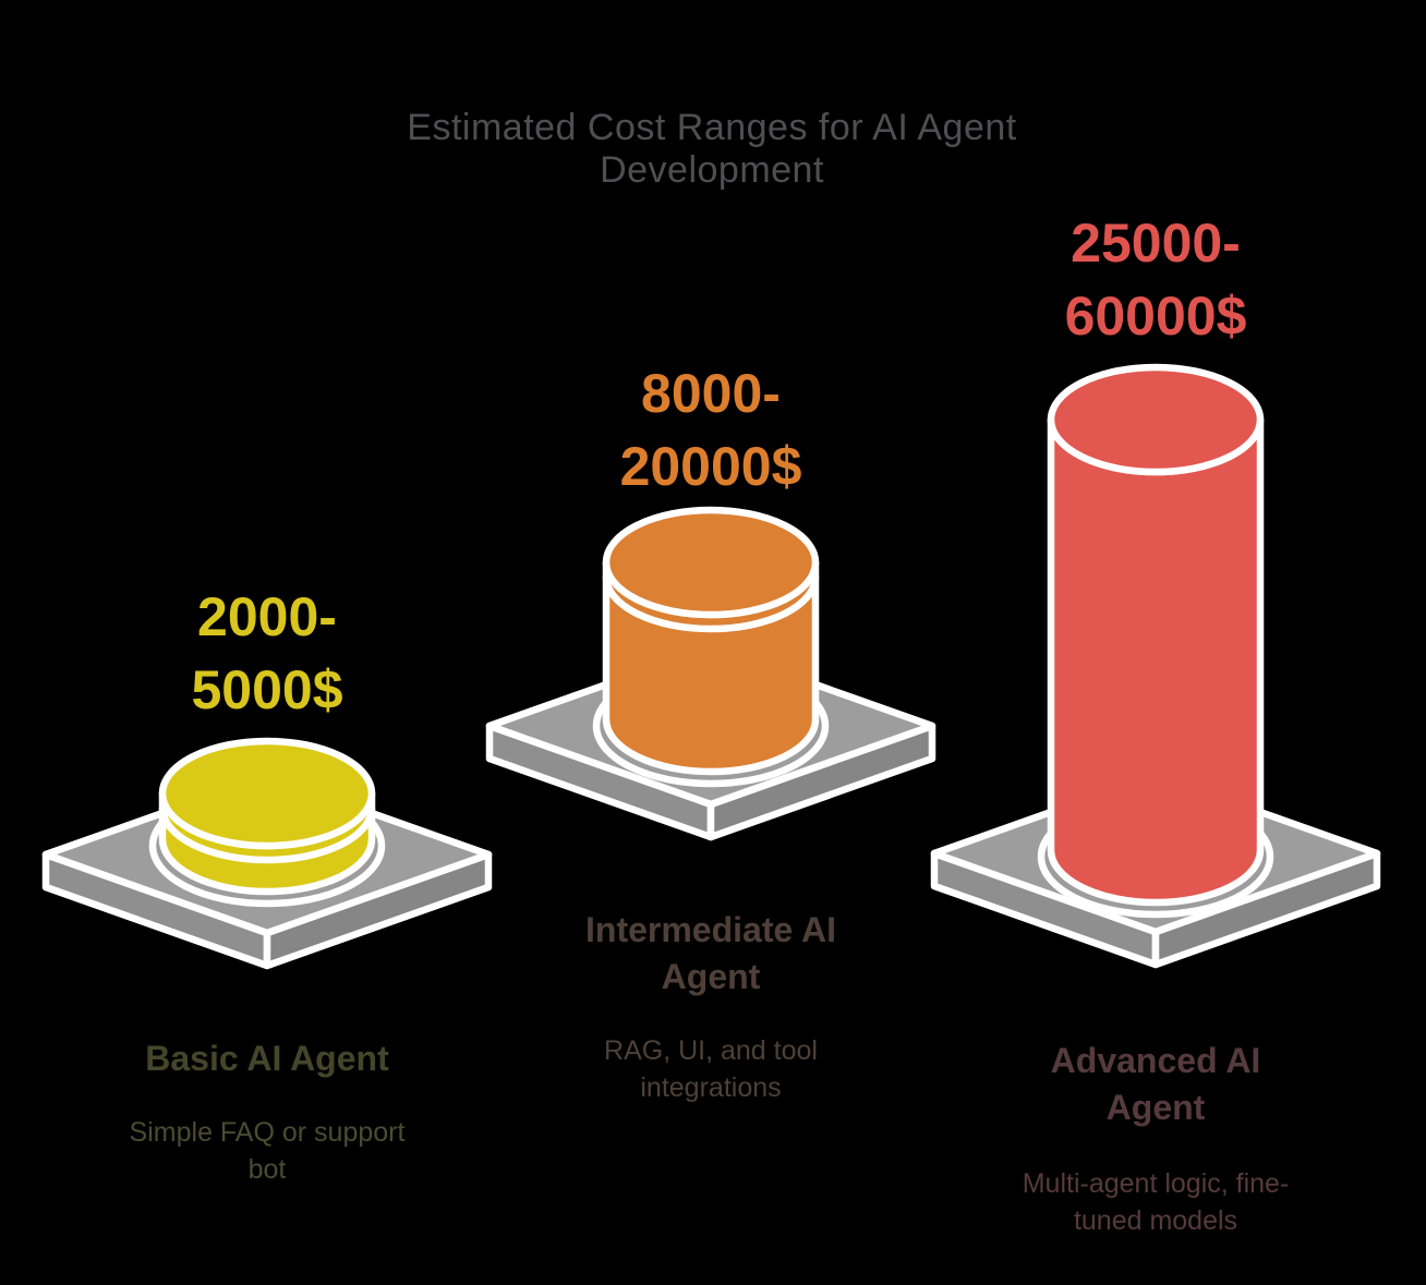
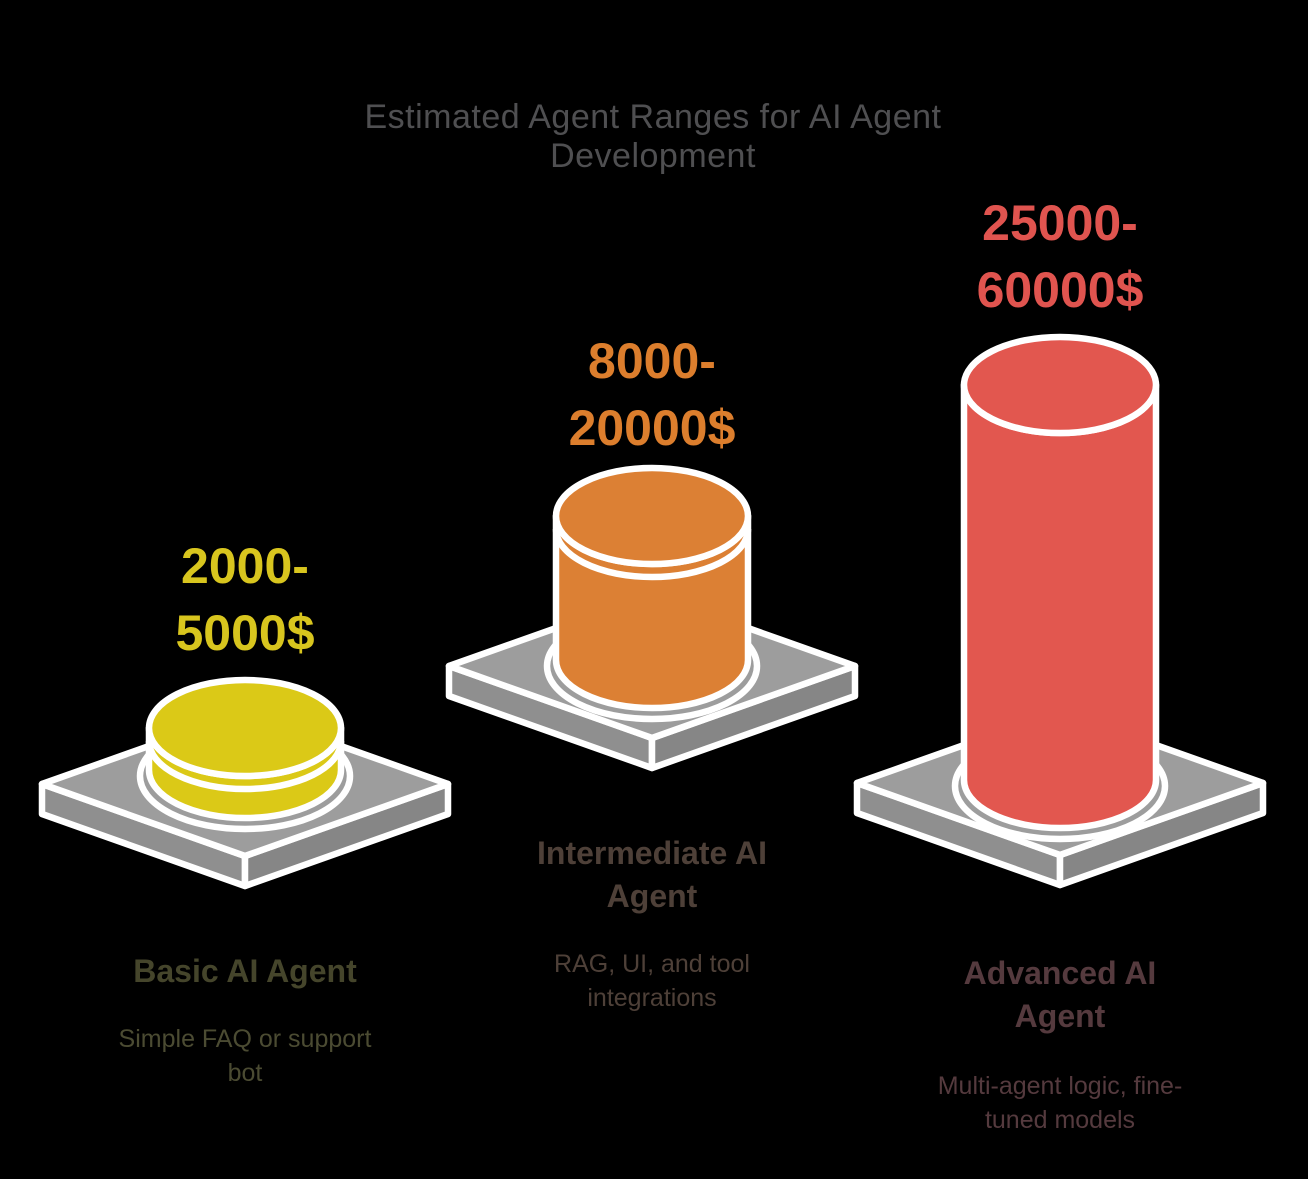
- Estimated Cost Ranges for AI Agent Development
+ Estimated Agent Ranges for AI Agent Development
  2000-
  5000$
  8000-
  20000$
  25000-
  60000$
  Basic AI Agent
  Intermediate AI
  Agent
  Advanced AI
  Agent
  Simple FAQ or support
  bot
  RAG, UI, and tool
  integrations
  Multi-agent logic, fine-
  tuned models
